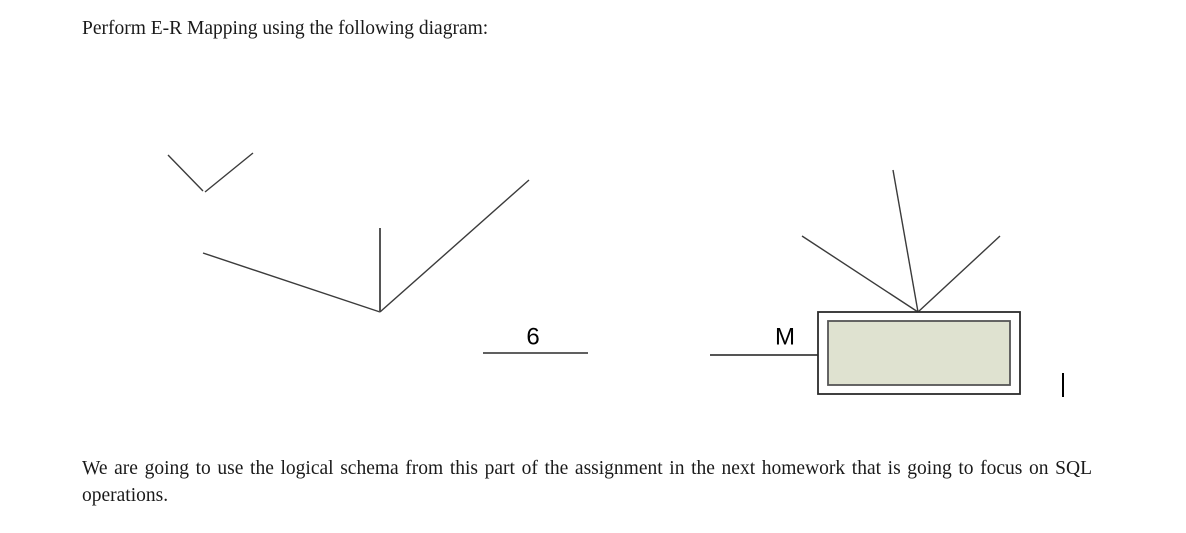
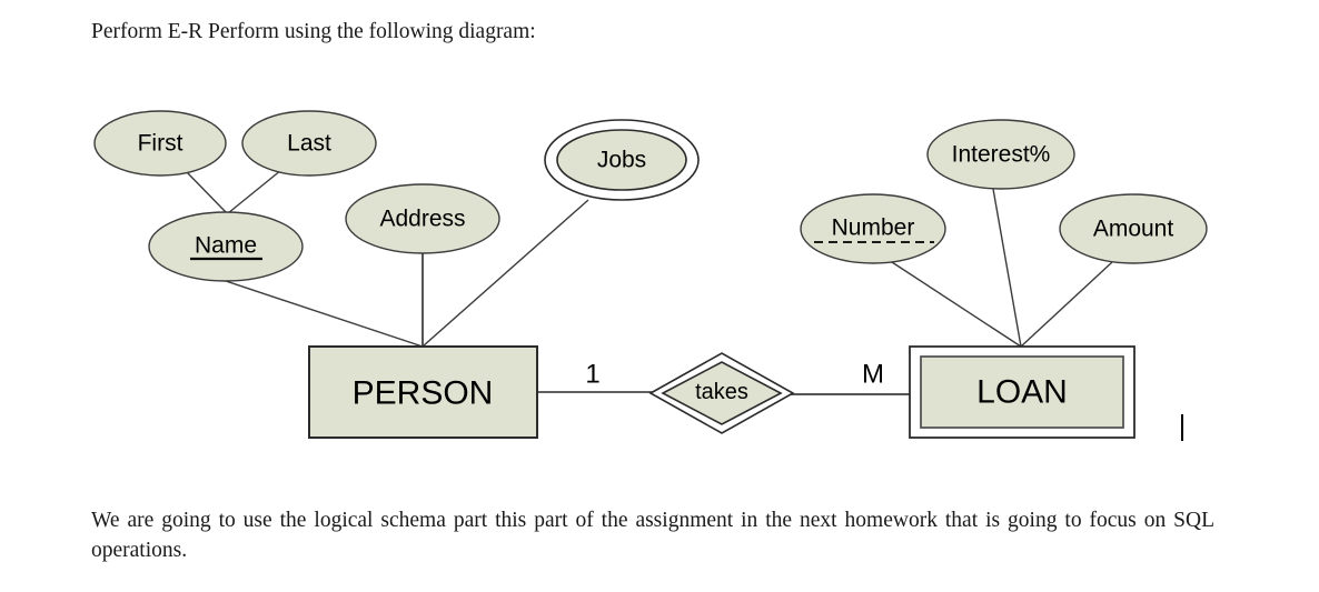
- Perform E-R Mapping using the following diagram:
+ Perform E-R Perform using the following diagram:
+ First
+ Last
+ Name
+ Address
+ Jobs
+ Number
+ Interest%
+ Amount
+ PERSON
+ LOAN
+ takes
- 6
+ 1
  M
- We are going to use the logical schema from this part of the assignment in the next homework that is going to focus on SQL operations.
+ We are going to use the logical schema part this part of the assignment in the next homework that is going to focus on SQL operations.
